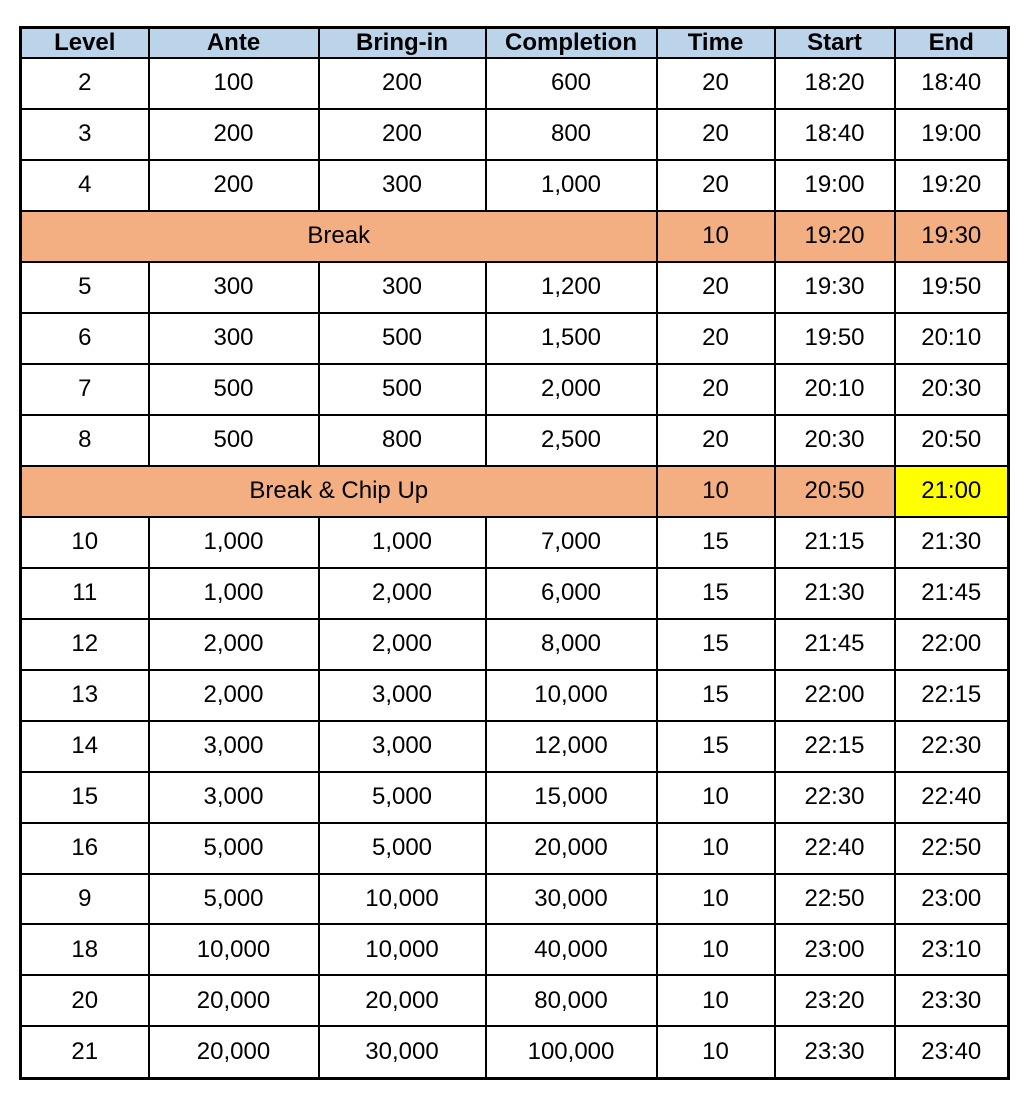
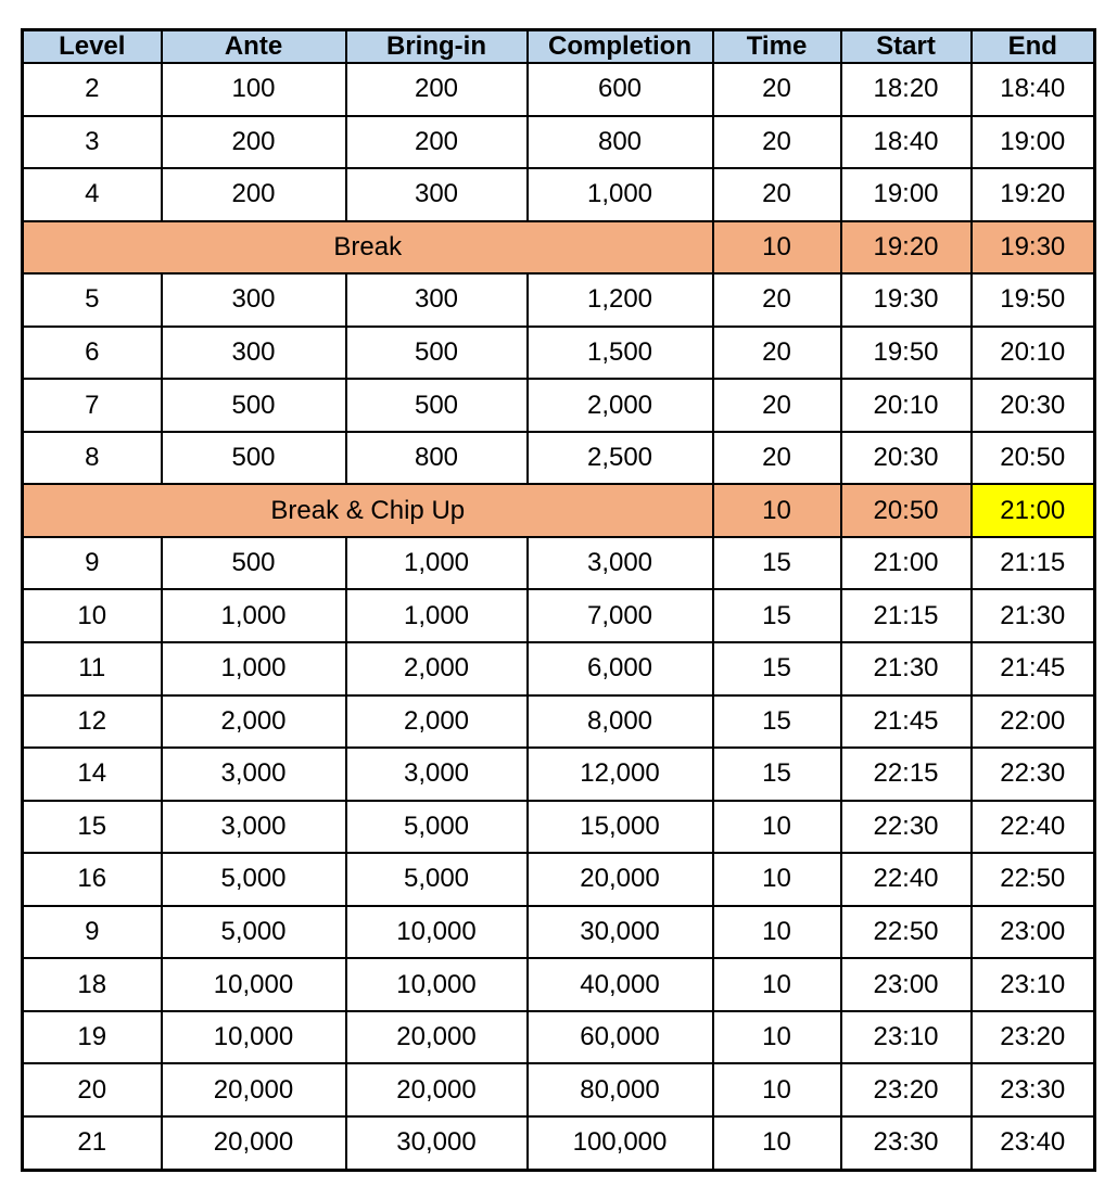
  Level	Ante	Bring-in	Completion	Time	Start	End
  2	100	200	600	20	18:20	18:40
  3	200	200	800	20	18:40	19:00
  4	200	300	1,000	20	19:00	19:20
  Break	10	19:20	19:30
  5	300	300	1,200	20	19:30	19:50
  6	300	500	1,500	20	19:50	20:10
  7	500	500	2,000	20	20:10	20:30
  8	500	800	2,500	20	20:30	20:50
  Break & Chip Up	10	20:50	21:00
+ 9	500	1,000	3,000	15	21:00	21:15
  10	1,000	1,000	7,000	15	21:15	21:30
  11	1,000	2,000	6,000	15	21:30	21:45
  12	2,000	2,000	8,000	15	21:45	22:00
- 13	2,000	3,000	10,000	15	22:00	22:15
  14	3,000	3,000	12,000	15	22:15	22:30
  15	3,000	5,000	15,000	10	22:30	22:40
  16	5,000	5,000	20,000	10	22:40	22:50
  9	5,000	10,000	30,000	10	22:50	23:00
  18	10,000	10,000	40,000	10	23:00	23:10
+ 19	10,000	20,000	60,000	10	23:10	23:20
  20	20,000	20,000	80,000	10	23:20	23:30
  21	20,000	30,000	100,000	10	23:30	23:40
